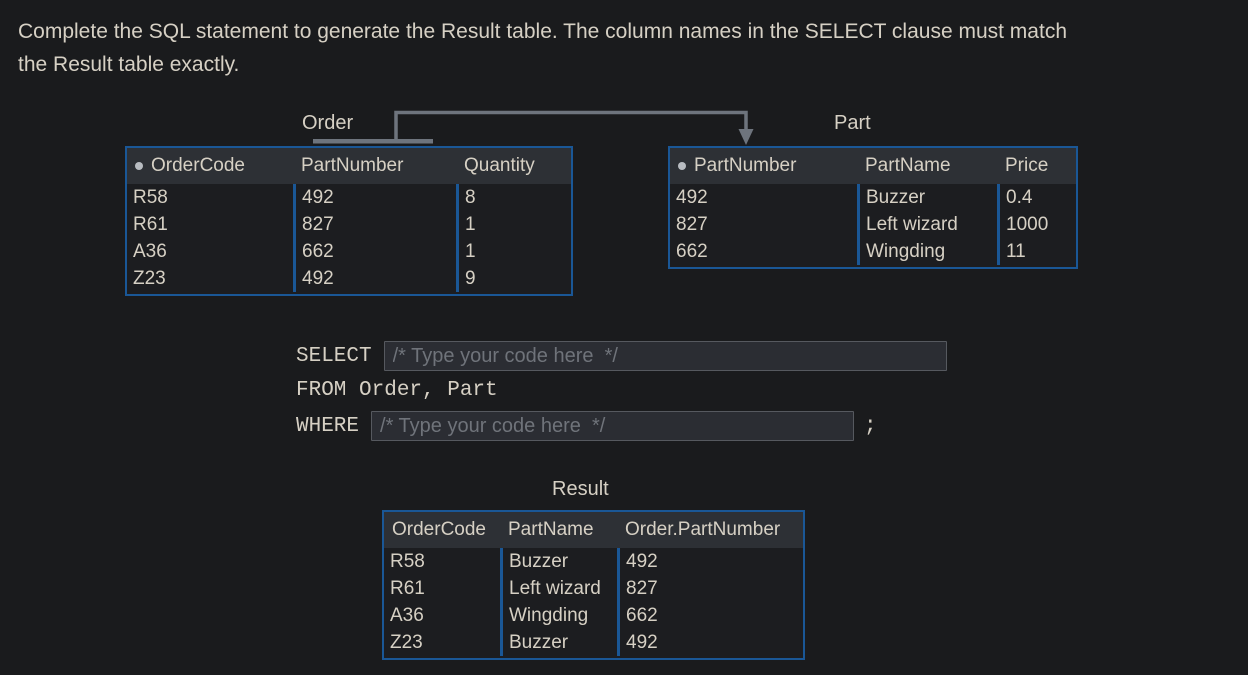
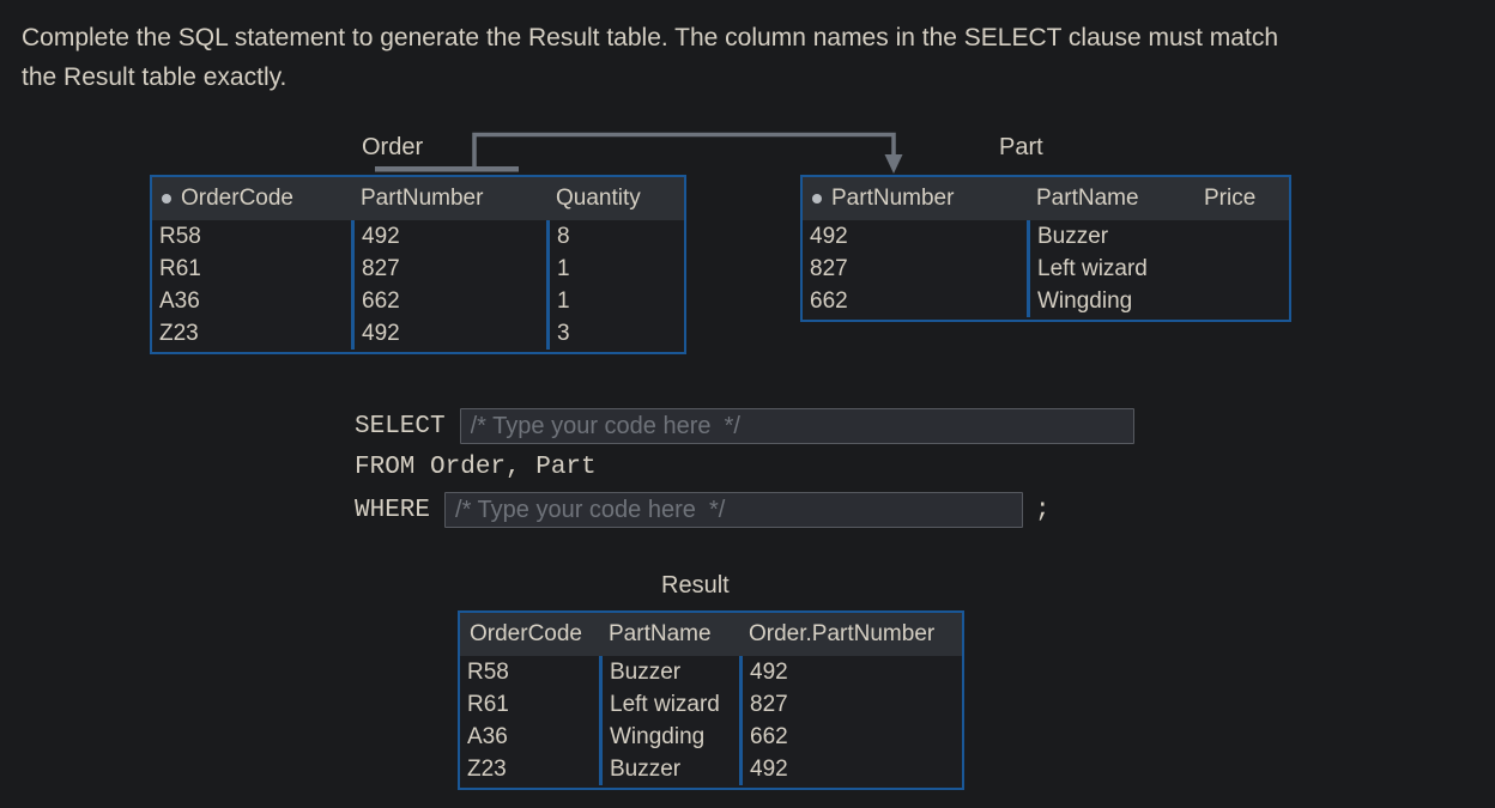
  Complete the SQL statement to generate the Result table. The column names in the SELECT clause must match
  the Result table exactly.
  Order
  Part
  Result
  OrderCode
  PartNumber
  Quantity
  R58
  R61
  A36
  Z23
  492
  827
  662
  492
  8
  1
  1
- 9
+ 3
  PartNumber
  PartName
  Price
  492
  827
  662
  Buzzer
  Left wizard
  Wingding
- 0.4
- 1000
- 11
  OrderCode
  PartName
  Order.PartNumber
  R58
  R61
  A36
  Z23
  Buzzer
  Left wizard
  Wingding
  Buzzer
  492
  827
  662
  492
  SELECT
  /* Type your code here */
  FROM Order, Part
  WHERE
  /* Type your code here */
  ;
